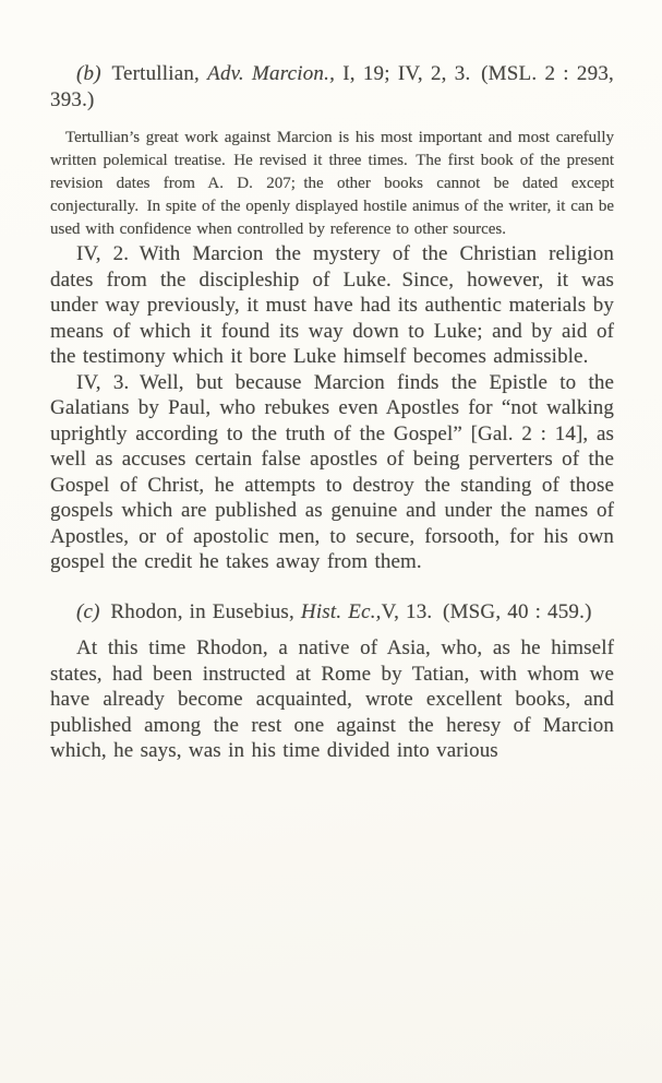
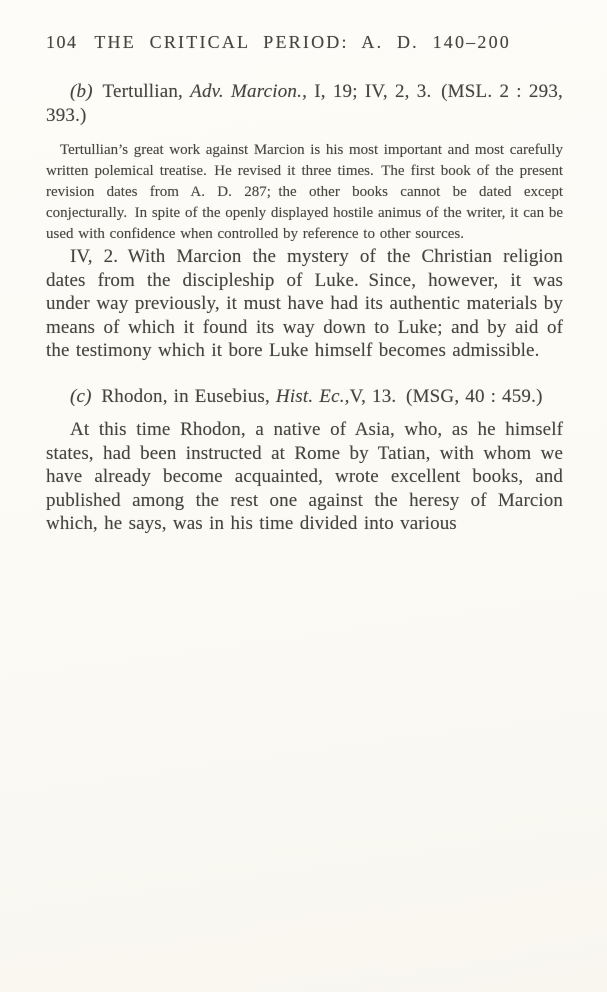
+ 104
+ THE CRITICAL PERIOD: A. D. 140–200
  (b) Tertullian, Adv. Marcion., I, 19; IV, 2, 3. (MSL. 2 : 293, 393.)
- Tertullian’s great work against Marcion is his most important and most carefully written polemical treatise. He revised it three times. The first book of the present revision dates from A. D. 207; the other books cannot be dated except conjecturally. In spite of the openly displayed hostile animus of the writer, it can be used with confidence when controlled by reference to other sources.
+ Tertullian’s great work against Marcion is his most important and most carefully written polemical treatise. He revised it three times. The first book of the present revision dates from A. D. 287; the other books cannot be dated except conjecturally. In spite of the openly displayed hostile animus of the writer, it can be used with confidence when controlled by reference to other sources.
  IV, 2. With Marcion the mystery of the Christian religion dates from the discipleship of Luke. Since, however, it was under way previously, it must have had its authentic materials by means of which it found its way down to Luke; and by aid of the testimony which it bore Luke himself becomes admissible.
- IV, 3. Well, but because Marcion finds the Epistle to the Galatians by Paul, who rebukes even Apostles for “not walking uprightly according to the truth of the Gospel” [Gal. 2 : 14], as well as accuses certain false apostles of being perverters of the Gospel of Christ, he attempts to destroy the standing of those gospels which are published as genuine and under the names of Apostles, or of apostolic men, to secure, forsooth, for his own gospel the credit he takes away from them.
  (c) Rhodon, in Eusebius, Hist. Ec.,V, 13. (MSG, 40 : 459.)
  At this time Rhodon, a native of Asia, who, as he himself states, had been instructed at Rome by Tatian, with whom we have already become acquainted, wrote excellent books, and published among the rest one against the heresy of Marcion which, he says, was in his time divided into various
